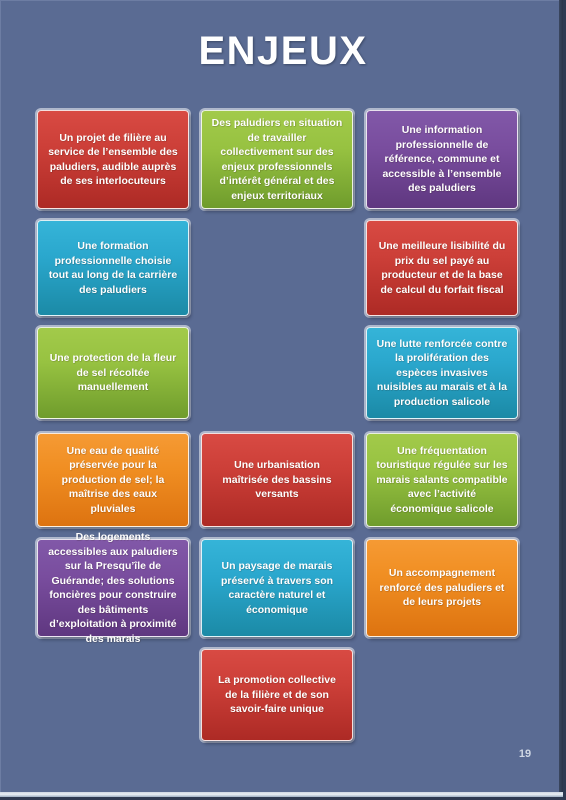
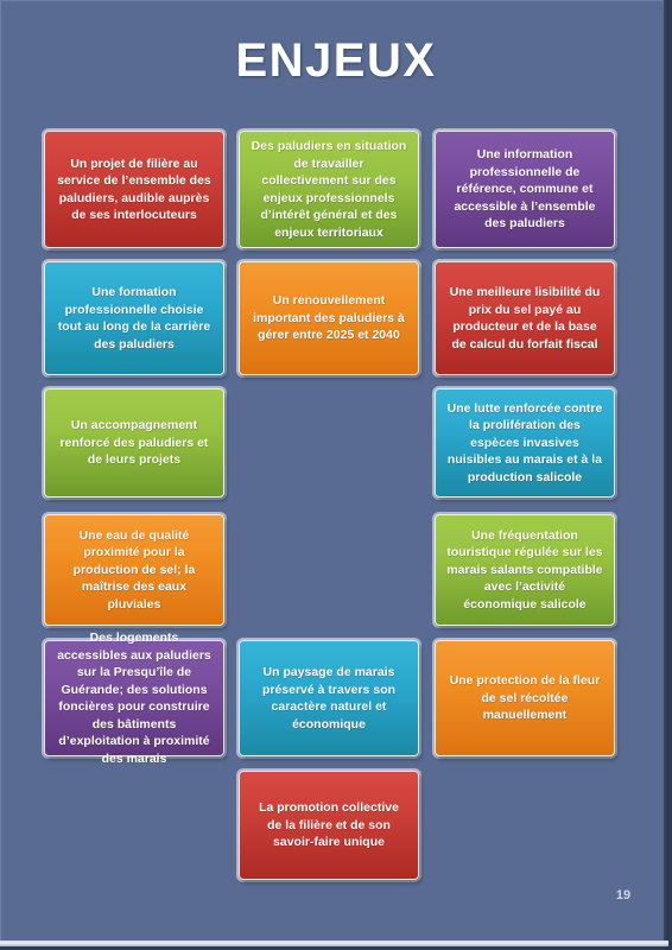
  ENJEUX
  Un projet de filière au service de l’ensemble des paludiers, audible auprès de ses interlocuteurs
  Des paludiers en situation de travailler collectivement sur des enjeux professionnels d’intérêt général et des enjeux territoriaux
  Une information professionnelle de référence, commune et accessible à l’ensemble des paludiers
  Une formation professionnelle choisie tout au long de la carrière des paludiers
+ Un renouvellement important des paludiers à gérer entre 2025 et 2040
  Une meilleure lisibilité du prix du sel payé au producteur et de la base de calcul du forfait fiscal
- Une protection de la fleur de sel récoltée manuellement
+ Un accompagnement renforcé des paludiers et de leurs projets
  Une lutte renforcée contre la prolifération des espèces invasives nuisibles au marais et à la production salicole
- Une eau de qualité préservée pour la production de sel; la maîtrise des eaux pluviales
+ Une eau de qualité proximité pour la production de sel; la maîtrise des eaux pluviales
- Une urbanisation maîtrisée des bassins versants
  Une fréquentation touristique régulée sur les marais salants compatible avec l’activité économique salicole
  Des logements accessibles aux paludiers sur la Presqu’île de Guérande; des solutions foncières pour construire des bâtiments d’exploitation à proximité des marais
  Un paysage de marais préservé à travers son caractère naturel et économique
- Un accompagnement renforcé des paludiers et de leurs projets
+ Une protection de la fleur de sel récoltée manuellement
  La promotion collective de la filière et de son savoir-faire unique
  19
